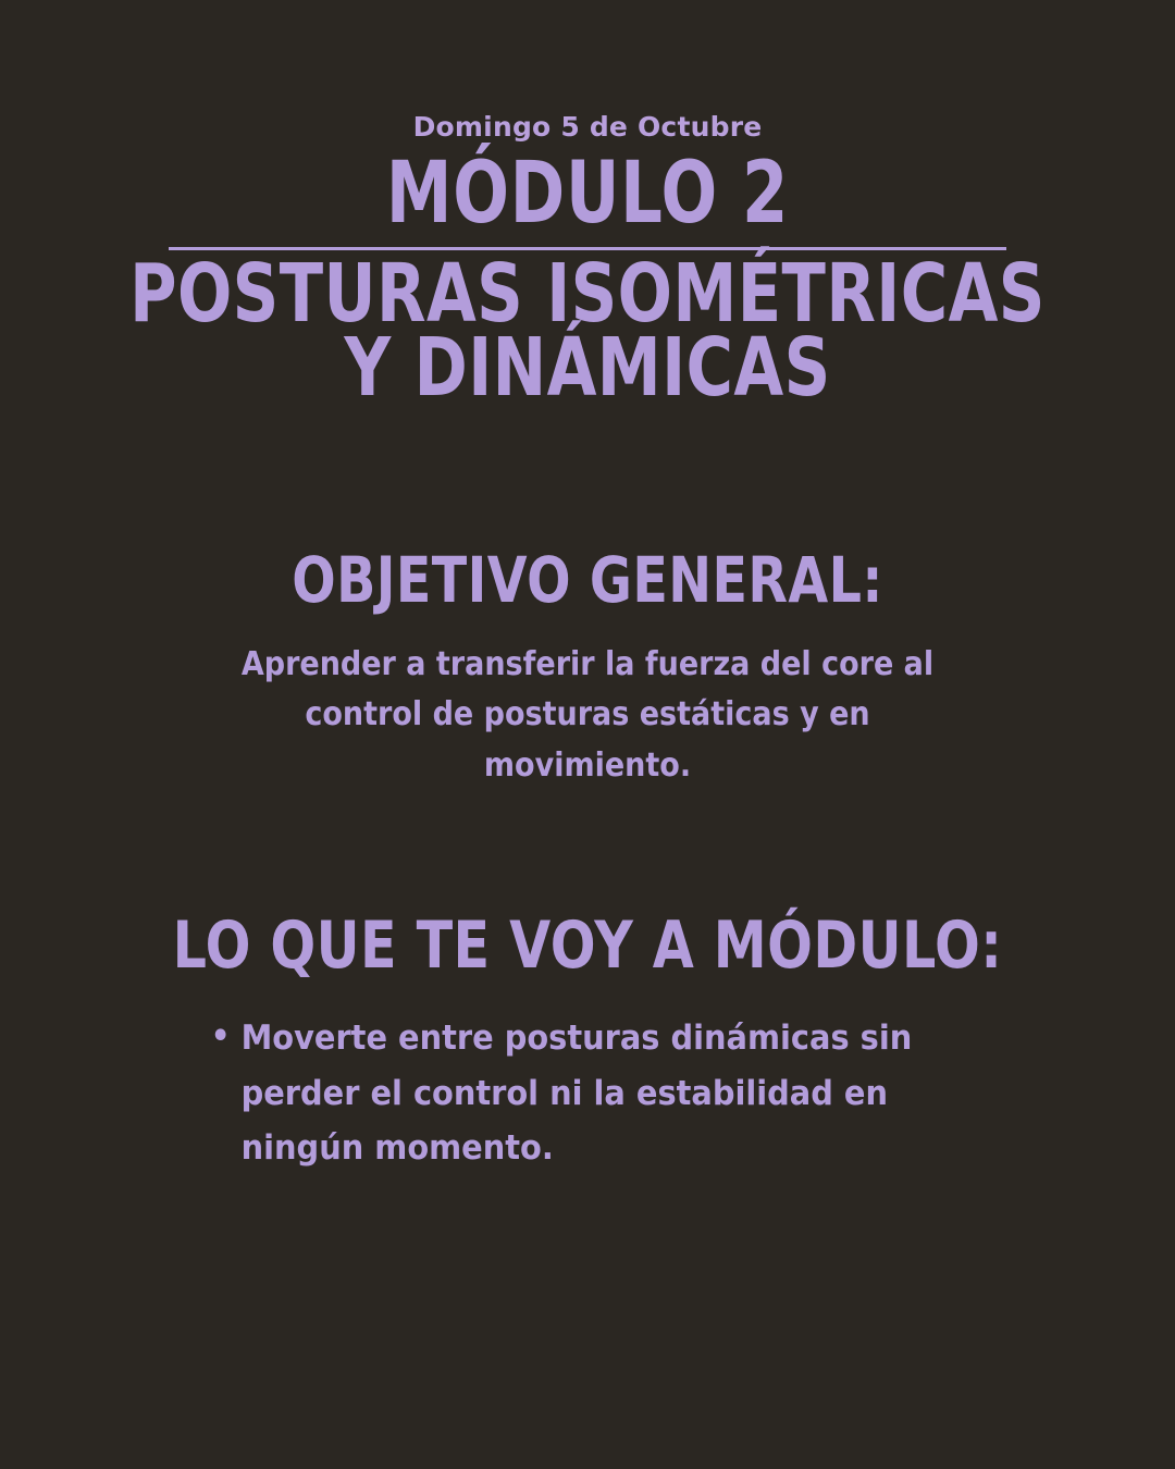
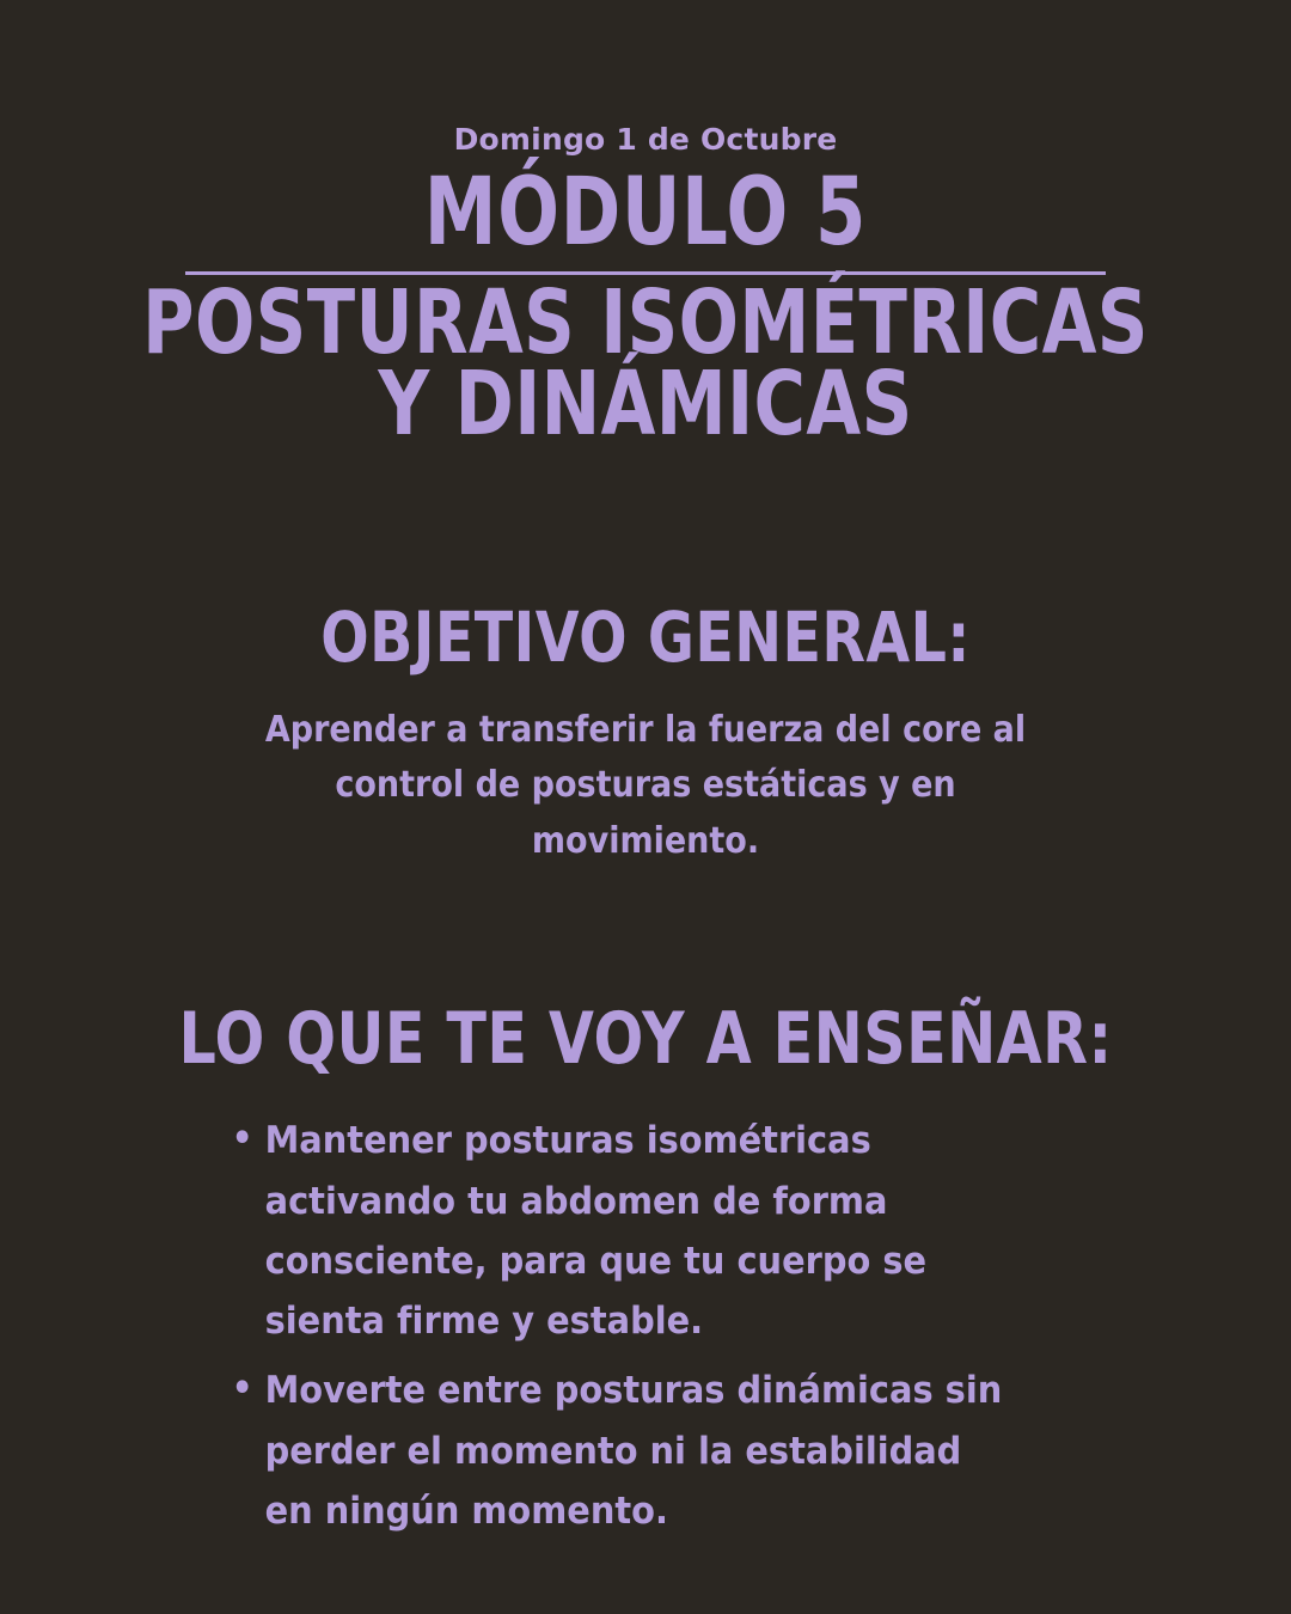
- Domingo 5 de Octubre
+ Domingo 1 de Octubre
- MÓDULO 2
+ MÓDULO 5
  POSTURAS ISOMÉTRICAS Y DINÁMICAS
  OBJETIVO GENERAL:
  Aprender a transferir la fuerza del core al control de posturas estáticas y en movimiento.
- LO QUE TE VOY A MÓDULO:
+ LO QUE TE VOY A ENSEÑAR:
+ Mantener posturas isométricas activando tu abdomen de forma consciente, para que tu cuerpo se sienta firme y estable.
- Moverte entre posturas dinámicas sin perder el control ni la estabilidad en ningún momento.
+ Moverte entre posturas dinámicas sin perder el momento ni la estabilidad en ningún momento.
